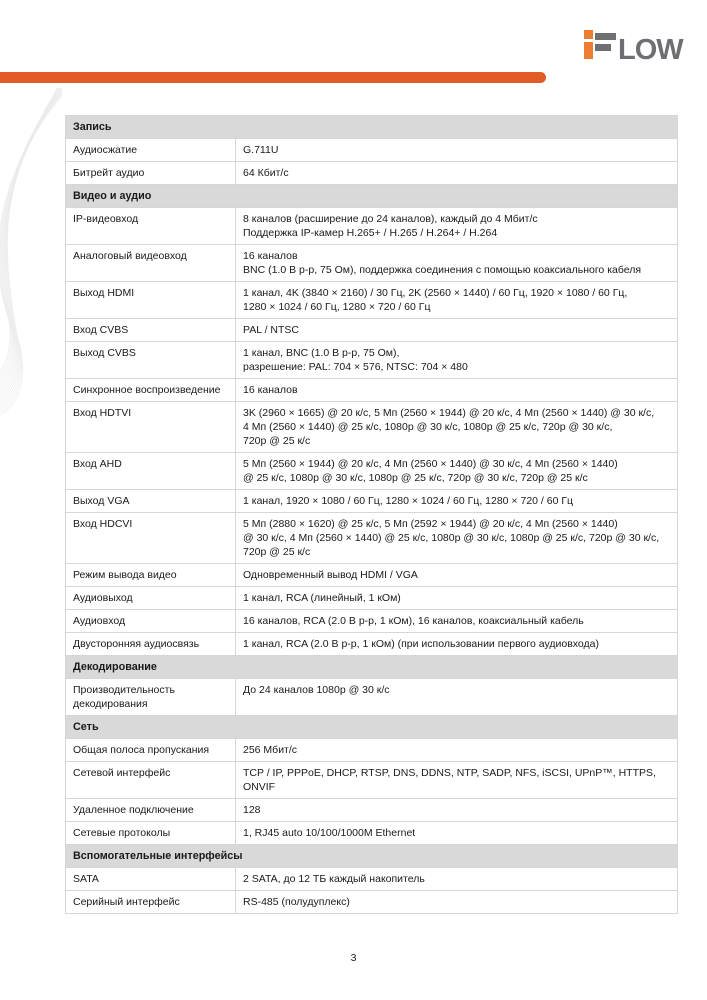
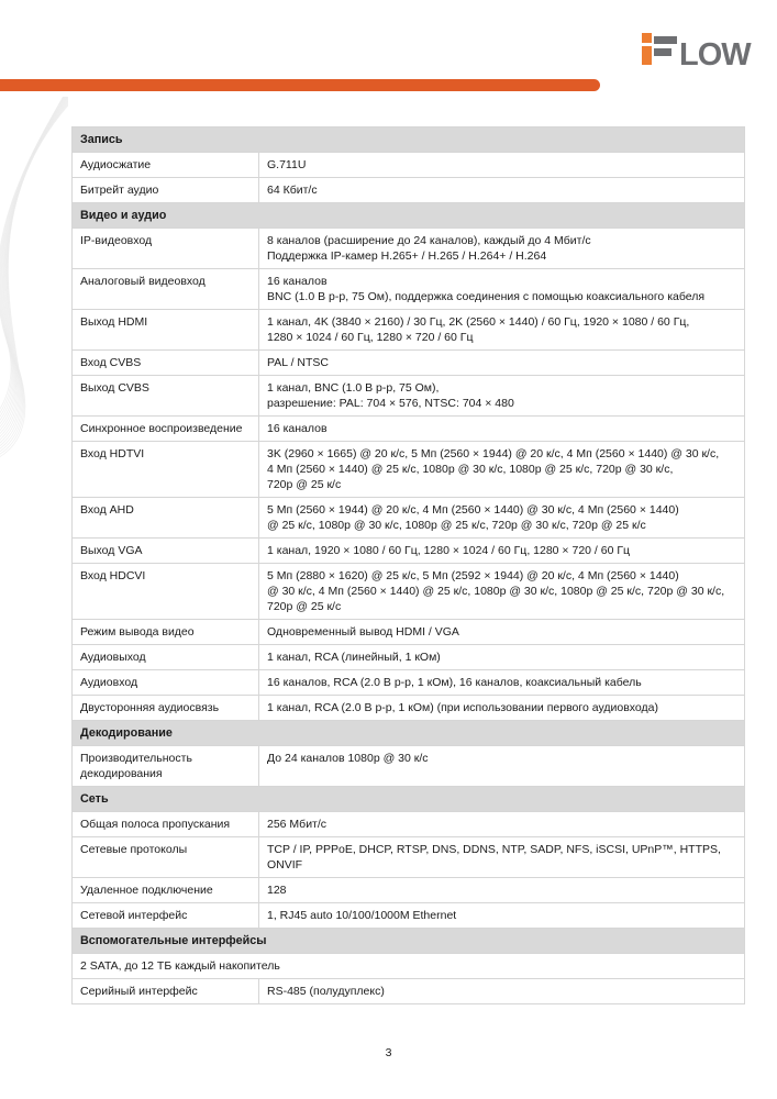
  LOW
  Запись
  Аудиосжатие
  G.711U
  Битрейт аудио
  64 Кбит/с
  Видео и аудио
  IP-видеовход
  8 каналов (расширение до 24 каналов), каждый до 4 Мбит/с
  Поддержка IP-камер H.265+ / H.265 / H.264+ / H.264
  Аналоговый видеовход
  16 каналов
  BNC (1.0 В p-p, 75 Ом), поддержка соединения с помощью коаксиального кабеля
  Выход HDMI
  1 канал, 4K (3840 × 2160) / 30 Гц, 2K (2560 × 1440) / 60 Гц, 1920 × 1080 / 60 Гц,
  1280 × 1024 / 60 Гц, 1280 × 720 / 60 Гц
  Вход CVBS
  PAL / NTSC
  Выход CVBS
  1 канал, BNC (1.0 В p-p, 75 Ом),
  разрешение: PAL: 704 × 576, NTSC: 704 × 480
  Синхронное воспроизведение
  16 каналов
  Вход HDTVI
  3K (2960 × 1665) @ 20 к/с, 5 Мп (2560 × 1944) @ 20 к/с, 4 Мп (2560 × 1440) @ 30 к/с,
  4 Мп (2560 × 1440) @ 25 к/с, 1080p @ 30 к/с, 1080p @ 25 к/с, 720p @ 30 к/с,
  720p @ 25 к/с
  Вход AHD
  5 Мп (2560 × 1944) @ 20 к/с, 4 Мп (2560 × 1440) @ 30 к/с, 4 Мп (2560 × 1440)
  @ 25 к/с, 1080p @ 30 к/с, 1080p @ 25 к/с, 720p @ 30 к/с, 720p @ 25 к/с
  Выход VGA
  1 канал, 1920 × 1080 / 60 Гц, 1280 × 1024 / 60 Гц, 1280 × 720 / 60 Гц
  Вход HDCVI
  5 Мп (2880 × 1620) @ 25 к/с, 5 Мп (2592 × 1944) @ 20 к/с, 4 Мп (2560 × 1440)
  @ 30 к/с, 4 Мп (2560 × 1440) @ 25 к/с, 1080p @ 30 к/с, 1080p @ 25 к/с, 720p @ 30 к/с,
  720p @ 25 к/с
  Режим вывода видео
  Одновременный вывод HDMI / VGA
  Аудиовыход
  1 канал, RCA (линейный, 1 кОм)
  Аудиовход
  16 каналов, RCA (2.0 В p-p, 1 кОм), 16 каналов, коаксиальный кабель
  Двусторонняя аудиосвязь
  1 канал, RCA (2.0 В p-p, 1 кОм) (при использовании первого аудиовхода)
  Декодирование
  Производительность декодирования
  До 24 каналов 1080p @ 30 к/с
  Сеть
  Общая полоса пропускания
  256 Мбит/с
- Сетевой интерфейс
+ Сетевые протоколы
  TCP / IP, PPPoE, DHCP, RTSP, DNS, DDNS, NTP, SADP, NFS, iSCSI, UPnP™, HTTPS,
  ONVIF
  Удаленное подключение
  128
- Сетевые протоколы
+ Сетевой интерфейс
  1, RJ45 auto 10/100/1000M Ethernet
  Вспомогательные интерфейсы
- SATA
  2 SATA, до 12 ТБ каждый накопитель
  Серийный интерфейс
  RS-485 (полудуплекс)
  3
